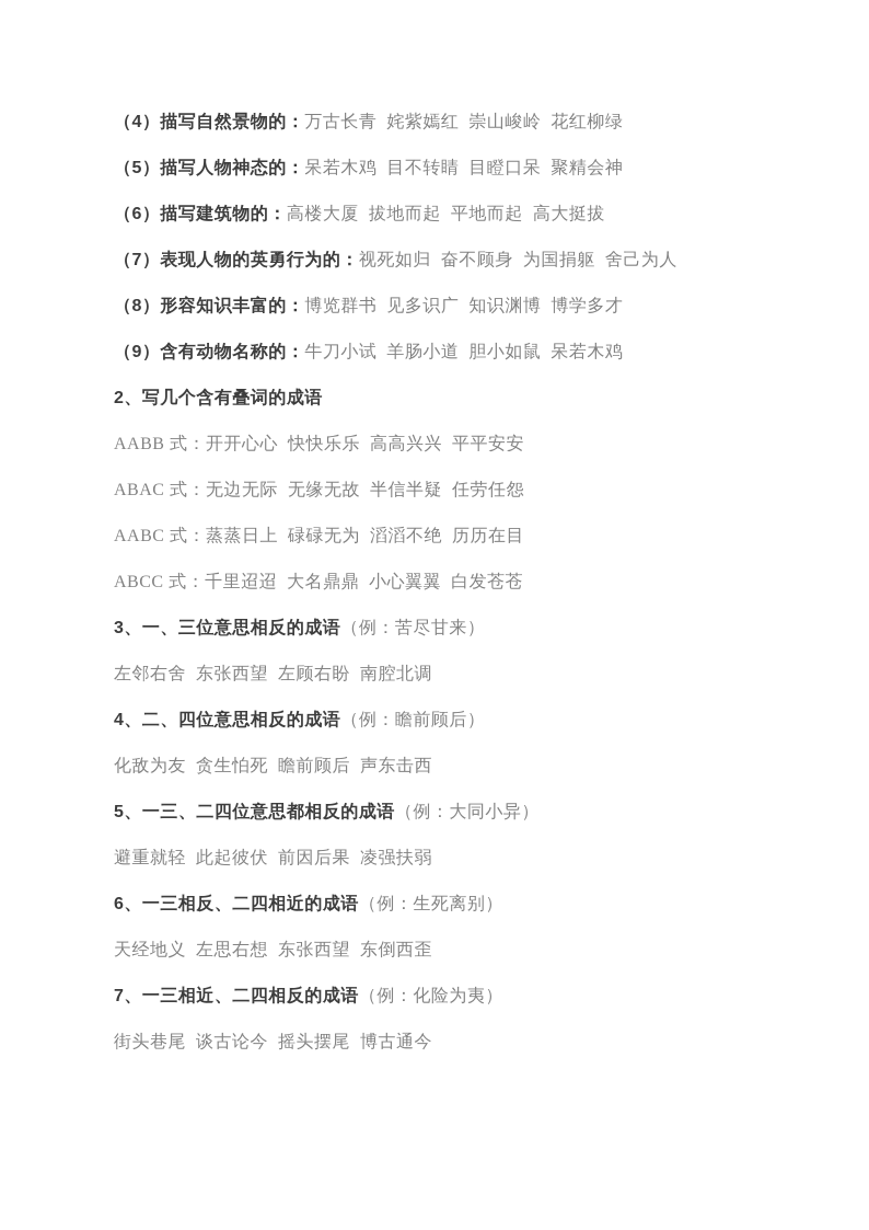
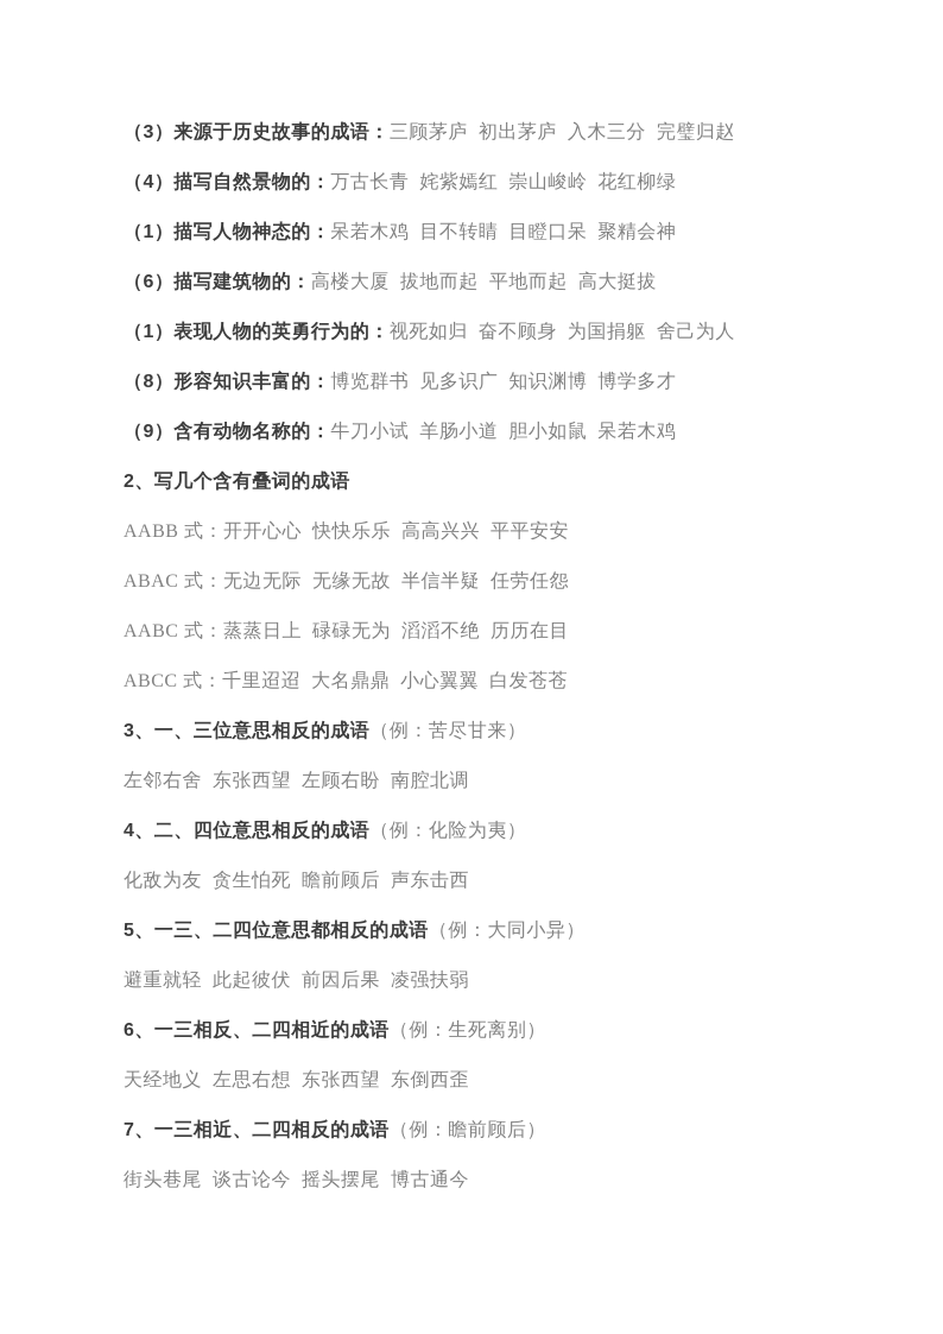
+ （3）来源于历史故事的成语：三顾茅庐 初出茅庐 入木三分 完璧归赵
  （4）描写自然景物的：万古长青 姹紫嫣红 崇山峻岭 花红柳绿
- （5）描写人物神态的：呆若木鸡 目不转睛 目瞪口呆 聚精会神
+ （1）描写人物神态的：呆若木鸡 目不转睛 目瞪口呆 聚精会神
  （6）描写建筑物的：高楼大厦 拔地而起 平地而起 高大挺拔
- （7）表现人物的英勇行为的：视死如归 奋不顾身 为国捐躯 舍己为人
+ （1）表现人物的英勇行为的：视死如归 奋不顾身 为国捐躯 舍己为人
  （8）形容知识丰富的：博览群书 见多识广 知识渊博 博学多才
  （9）含有动物名称的：牛刀小试 羊肠小道 胆小如鼠 呆若木鸡
  2、写几个含有叠词的成语
  AABB 式：开开心心 快快乐乐 高高兴兴 平平安安
  ABAC 式：无边无际 无缘无故 半信半疑 任劳任怨
  AABC 式：蒸蒸日上 碌碌无为 滔滔不绝 历历在目
  ABCC 式：千里迢迢 大名鼎鼎 小心翼翼 白发苍苍
  3、一、三位意思相反的成语（例：苦尽甘来）
  左邻右舍 东张西望 左顾右盼 南腔北调
- 4、二、四位意思相反的成语（例：瞻前顾后）
+ 4、二、四位意思相反的成语（例：化险为夷）
  化敌为友 贪生怕死 瞻前顾后 声东击西
  5、一三、二四位意思都相反的成语（例：大同小异）
  避重就轻 此起彼伏 前因后果 凌强扶弱
  6、一三相反、二四相近的成语（例：生死离别）
  天经地义 左思右想 东张西望 东倒西歪
- 7、一三相近、二四相反的成语（例：化险为夷）
+ 7、一三相近、二四相反的成语（例：瞻前顾后）
  街头巷尾 谈古论今 摇头摆尾 博古通今
